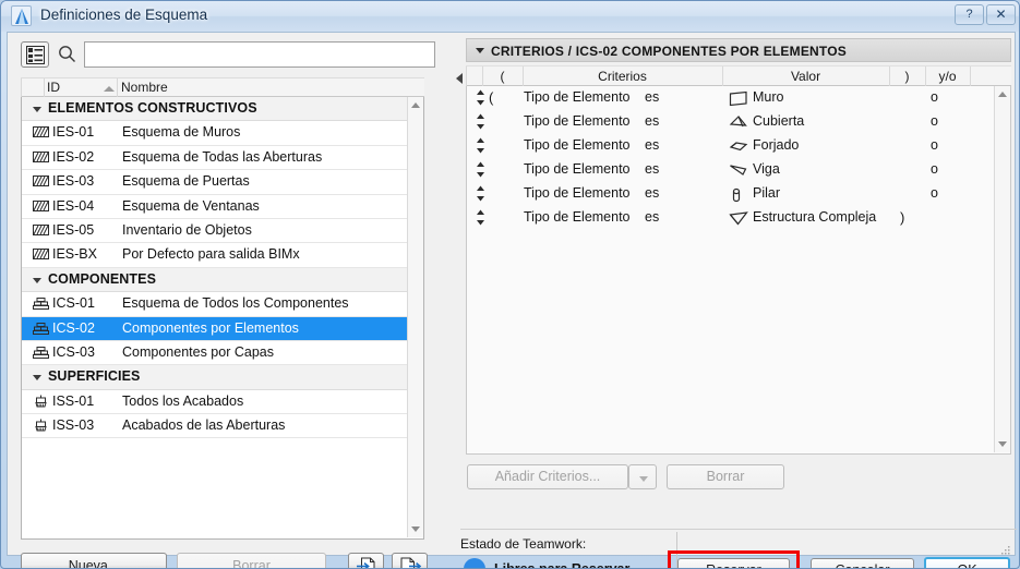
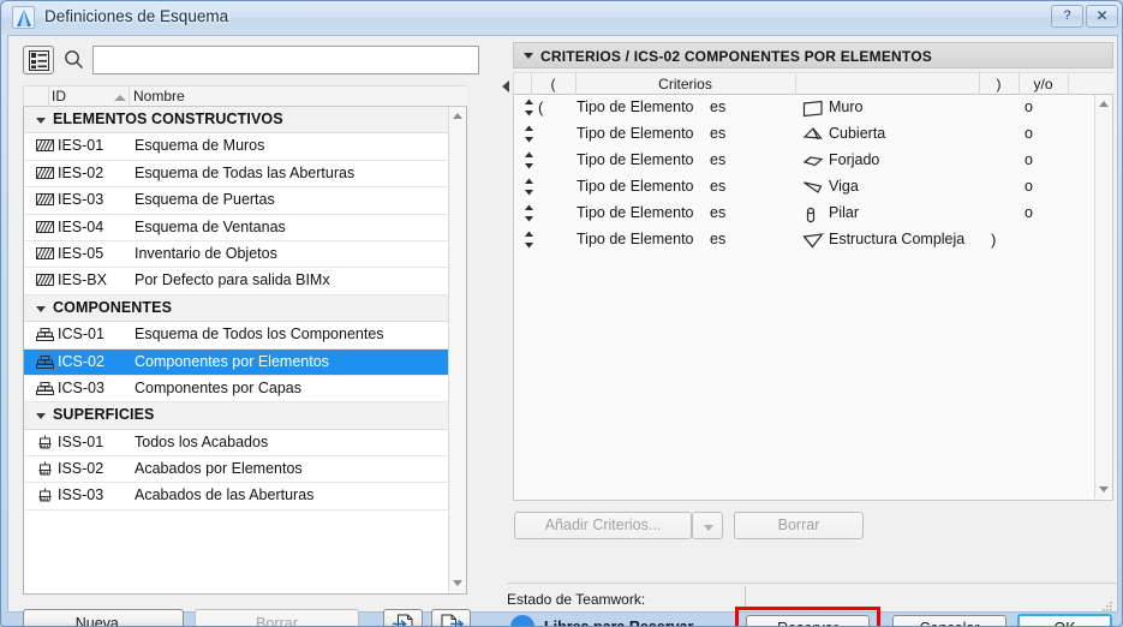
  Definiciones de Esquema
  ?
  ✕
  ID
  Nombre
  ELEMENTOS CONSTRUCTIVOS
  IES-01
  Esquema de Muros
  IES-02
  Esquema de Todas las Aberturas
  IES-03
  Esquema de Puertas
  IES-04
  Esquema de Ventanas
  IES-05
  Inventario de Objetos
  IES-BX
  Por Defecto para salida BIMx
  COMPONENTES
  ICS-01
  Esquema de Todos los Componentes
  ICS-02
  Componentes por Elementos
  ICS-03
  Componentes por Capas
  SUPERFICIES
  ISS-01
  Todos los Acabados
+ ISS-02
+ Acabados por Elementos
  ISS-03
  Acabados de las Aberturas
  Nueva...
  Borrar
  CRITERIOS / ICS-02 COMPONENTES POR ELEMENTOS
  (
  Criterios
- Valor
  )
  y/o
  (
  Tipo de Elemento
  es
  Muro
  o
  Tipo de Elemento
  es
  Cubierta
  o
  Tipo de Elemento
  es
  Forjado
  o
  Tipo de Elemento
  es
  Viga
  o
  Tipo de Elemento
  es
  Pilar
  o
  Tipo de Elemento
  es
  Estructura Compleja
  )
  Añadir Criterios...
  Borrar
  Estado de Teamwork:
